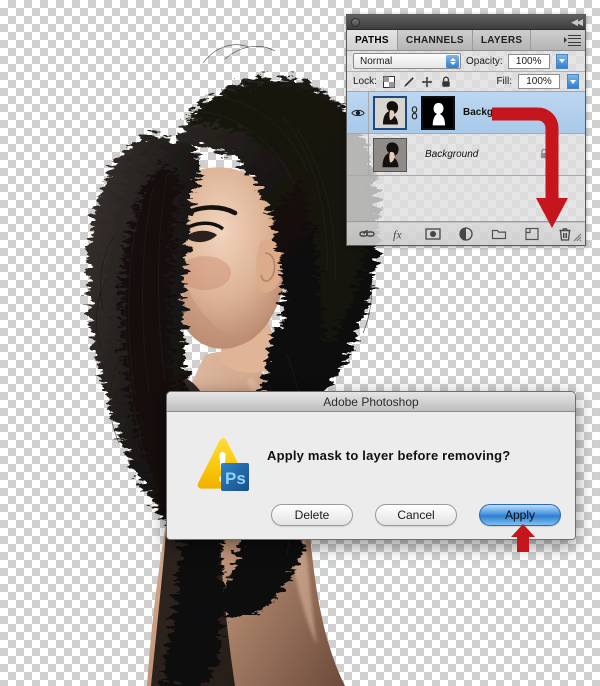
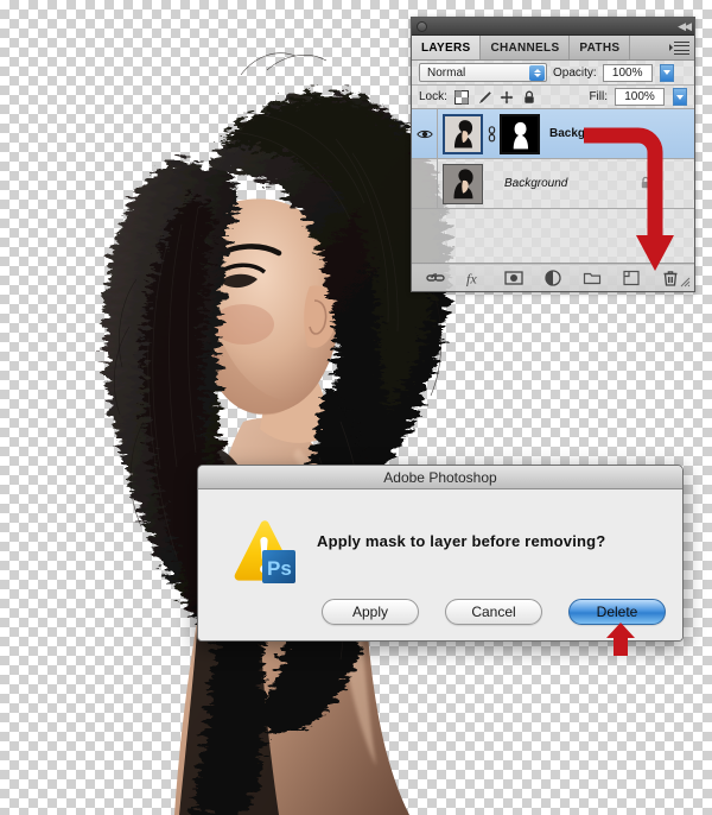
  ◀◀
- PATHS
+ LAYERS
  CHANNELS
- LAYERS
+ PATHS
  Normal
  Opacity:
  100%
  Lock:
  Fill:
  100%
  Background
  fx
  Adobe Photoshop
  Ps
  Apply mask to layer before removing?
- Delete
+ Apply
  Cancel
- Apply
+ Delete
